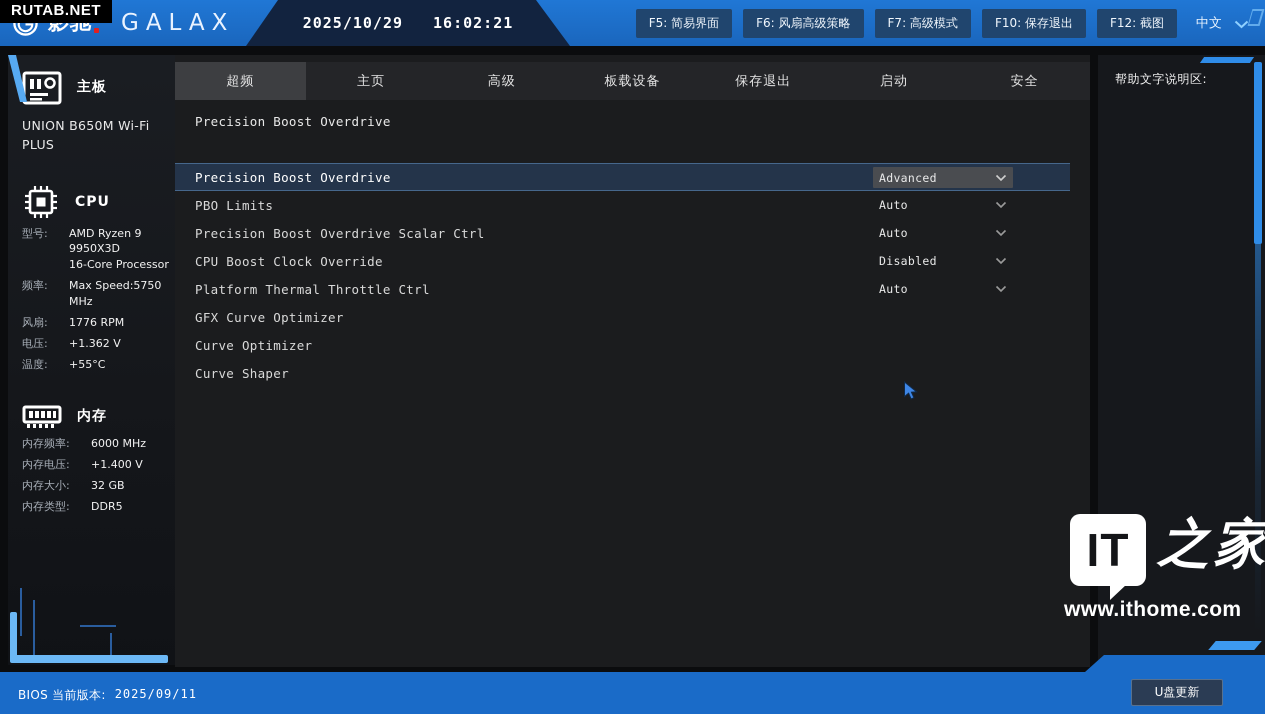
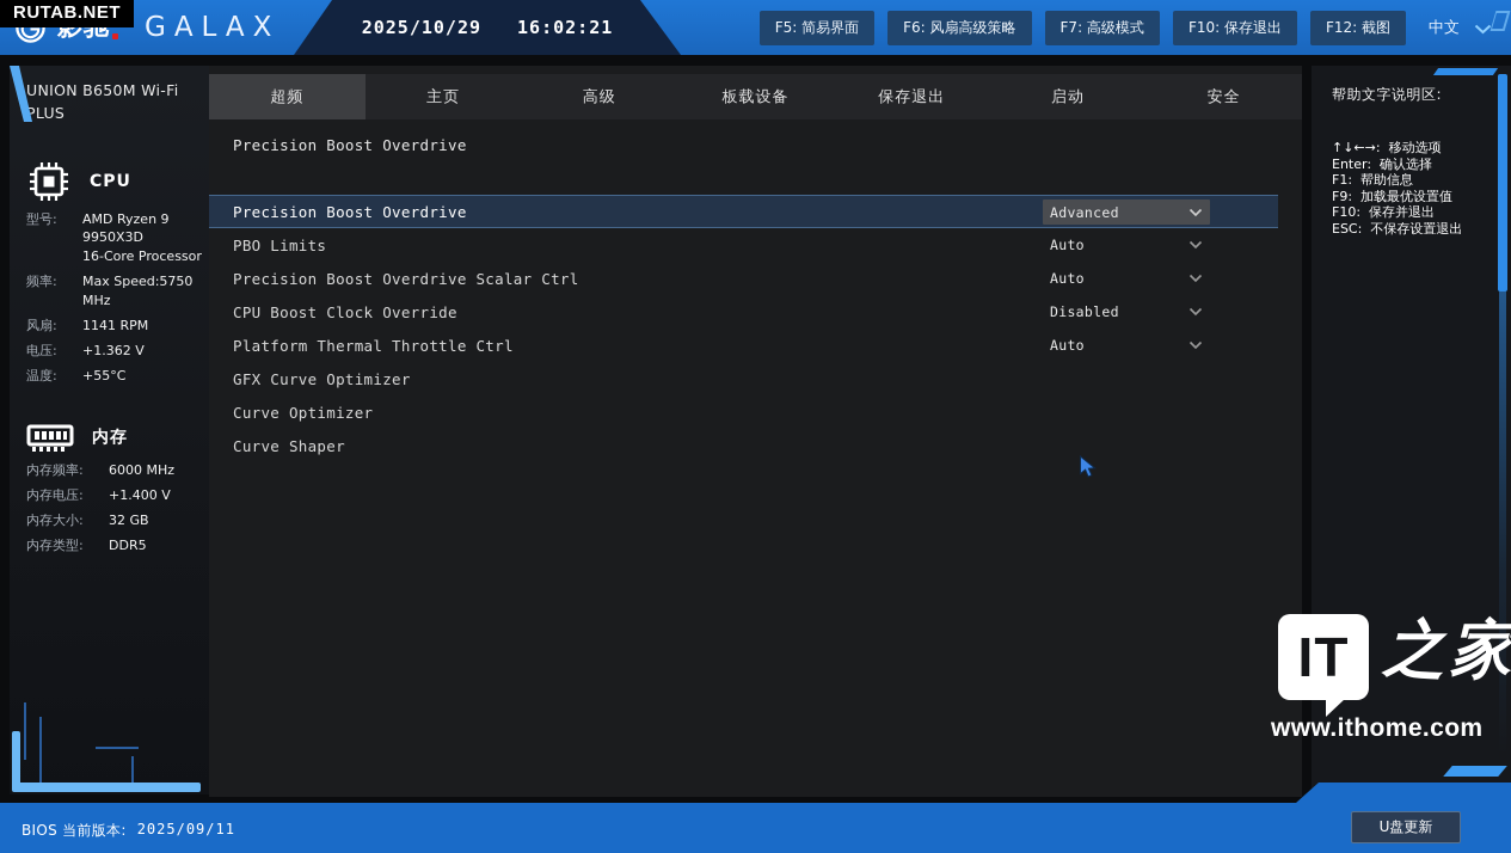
  GALAX
  2025/10/29
  16:02:21
  F5: 简易界面
  F6: 风扇高级策略
  F7: 高级模式
  F10: 保存退出
  F12: 截图
  中文
  RUTAB.NET
- 主板
  UNION B650M Wi-Fi PLUS
  CPU
  型号:
  AMD Ryzen 9 9950X3D
  16-Core Processor
  频率:
  Max Speed:5750 MHz
  风扇:
- 1776 RPM
+ 1141 RPM
  电压:
  +1.362 V
  温度:
  +55°C
  内存
  内存频率:
  6000 MHz
  内存电压:
  +1.400 V
  内存大小:
  32 GB
  内存类型:
  DDR5
  超频
  主页
  高级
  板载设备
  保存退出
  启动
  安全
  Precision Boost Overdrive
  Precision Boost Overdrive
  Advanced
  PBO Limits
  Auto
  Precision Boost Overdrive Scalar Ctrl
  Auto
  CPU Boost Clock Override
  Disabled
  Platform Thermal Throttle Ctrl
  Auto
  GFX Curve Optimizer
  Curve Optimizer
  Curve Shaper
  帮助文字说明区:
+ ↑↓←→:
+ 移动选项
+ Enter:
+ 确认选择
+ F1:
+ 帮助信息
+ F9:
+ 加载最优设置值
+ F10:
+ 保存并退出
+ ESC:
+ 不保存设置退出
  IT
  之家
  www.ithome.com
  BIOS 当前版本:
  2025/09/11
  U盘更新
